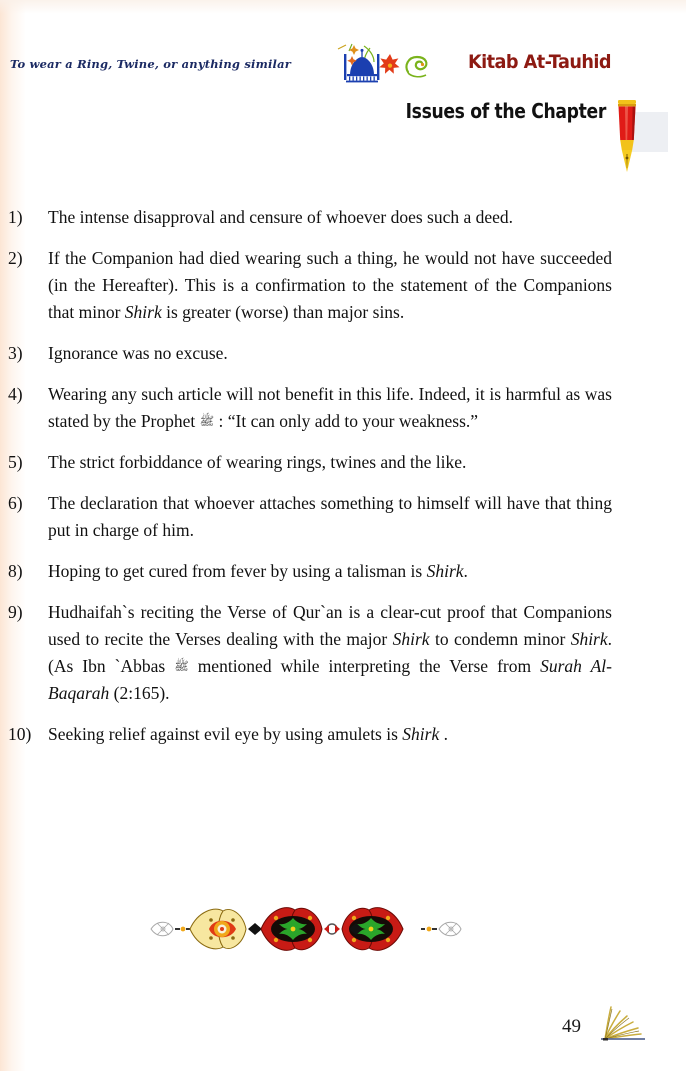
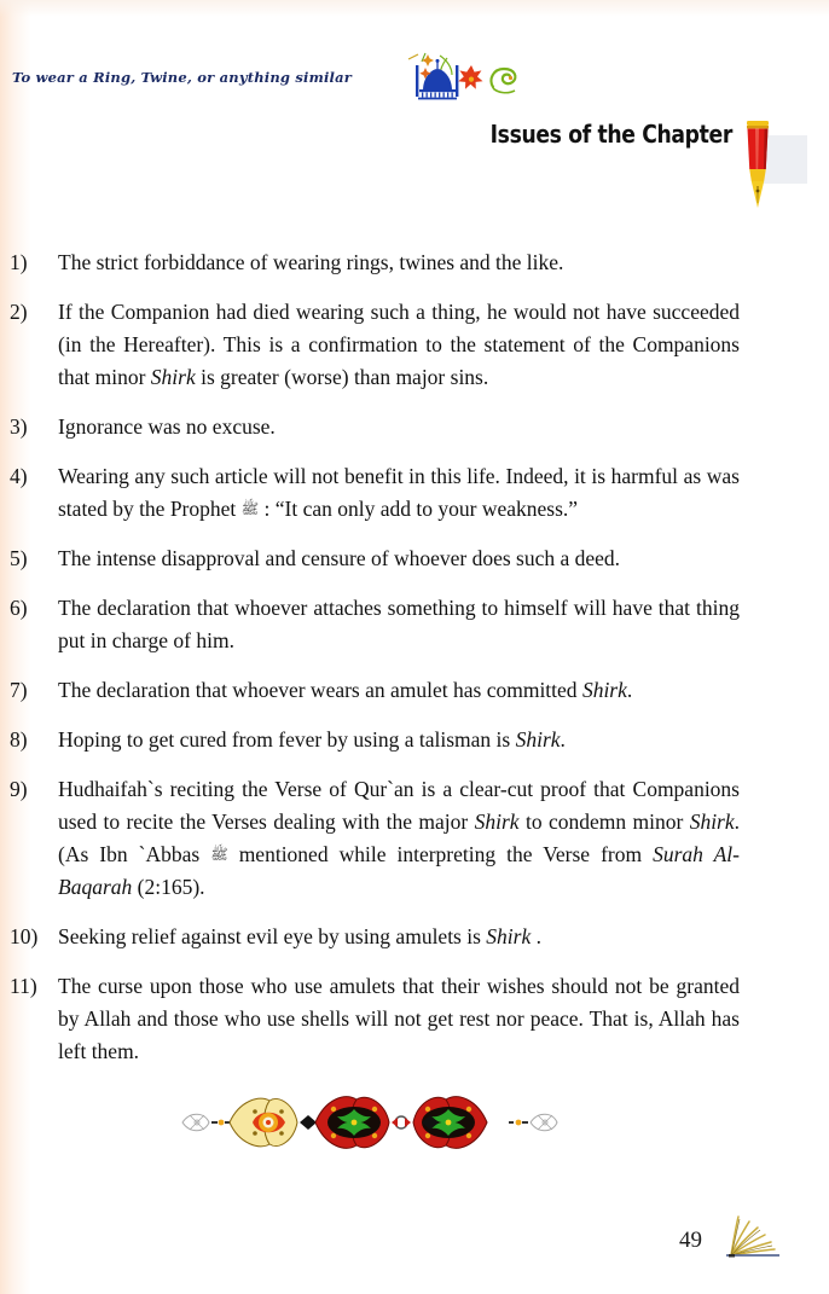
  To wear a Ring, Twine, or anything similar
- Kitab At-Tauhid
  Issues of the Chapter
  1)
- The intense disapproval and censure of whoever does such a deed.
+ The strict forbiddance of wearing rings, twines and the like.
  2)
  If the Companion had died wearing such a thing, he would not have succeeded (in the Hereafter). This is a confirmation to the statement of the Companions that minor Shirk is greater (worse) than major sins.
  3)
  Ignorance was no excuse.
  4)
  Wearing any such article will not benefit in this life. Indeed, it is harmful as was stated by the Prophet ﷺ : “It can only add to your weakness.”
  5)
- The strict forbiddance of wearing rings, twines and the like.
+ The intense disapproval and censure of whoever does such a deed.
  6)
  The declaration that whoever attaches something to himself will have that thing put in charge of him.
+ 7)
+ The declaration that whoever wears an amulet has committed Shirk.
  8)
  Hoping to get cured from fever by using a talisman is Shirk.
  9)
  Hudhaifah`s reciting the Verse of Qur`an is a clear-cut proof that Companions used to recite the Verses dealing with the major Shirk to condemn minor Shirk. (As Ibn `Abbas ﷺ mentioned while interpreting the Verse from Surah Al-Baqarah (2:165).
  10)
  Seeking relief against evil eye by using amulets is Shirk .
+ 11)
+ The curse upon those who use amulets that their wishes should not be granted by Allah and those who use shells will not get rest nor peace. That is, Allah has left them.
  49
